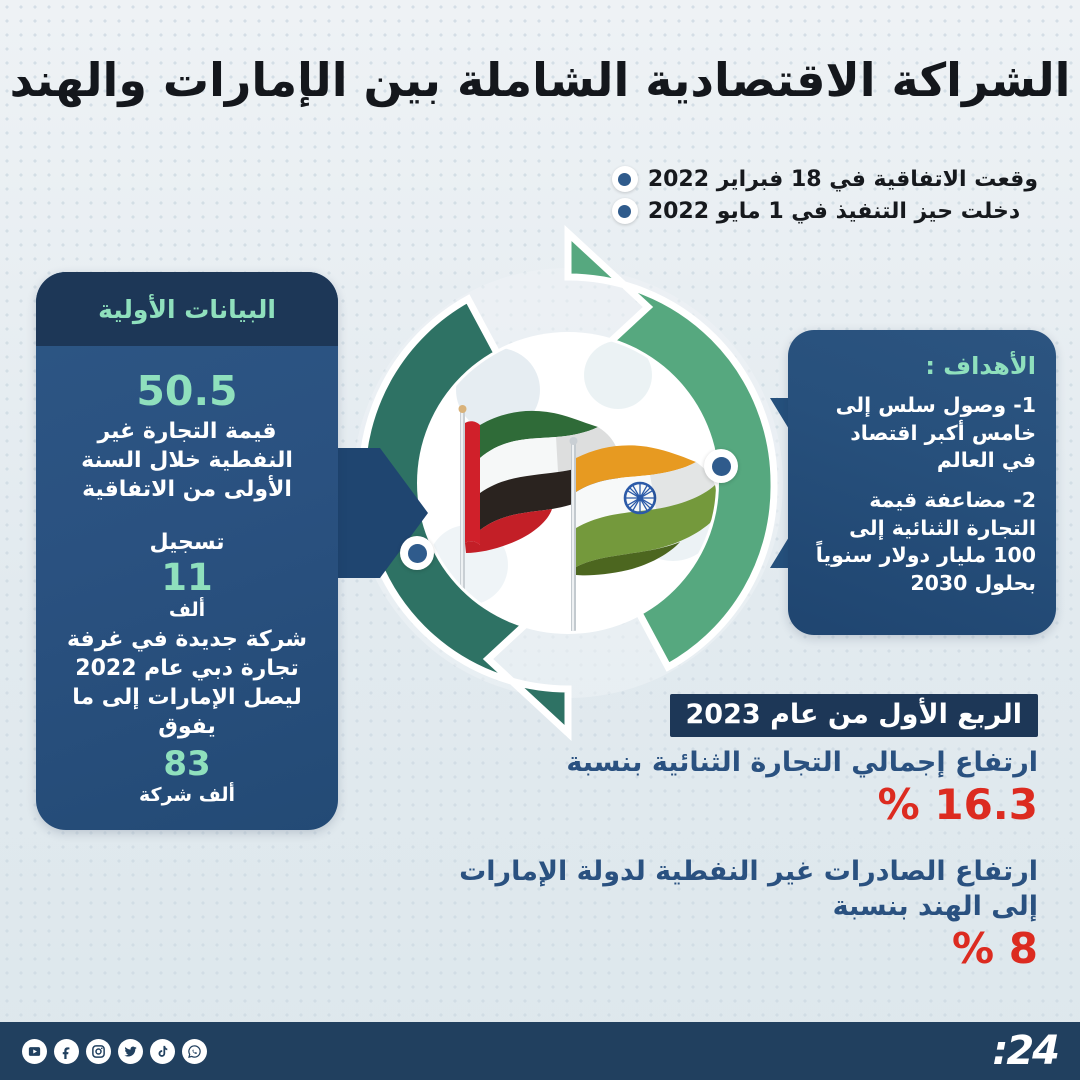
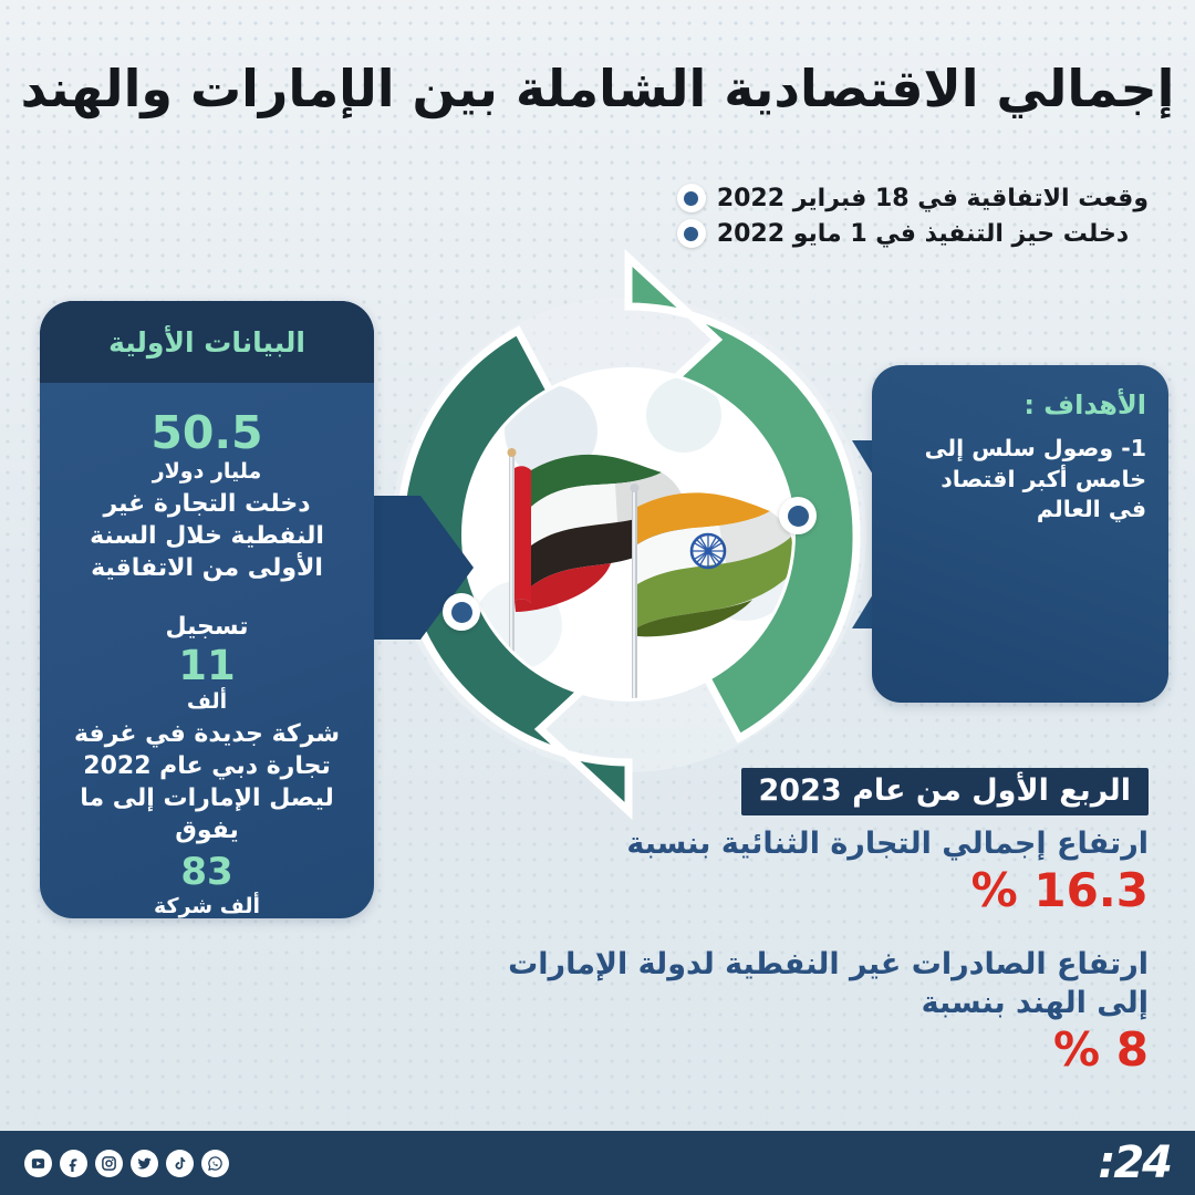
- الشراكة الاقتصادية الشاملة بين الإمارات والهند
+ إجمالي الاقتصادية الشاملة بين الإمارات والهند
  وقعت الاتفاقية في 18 فبراير 2022
  دخلت حيز التنفيذ في 1 مايو 2022
  البيانات الأولية
  50.5
+ مليار دولار
- قيمة التجارة غير النفطية خلال السنة الأولى من الاتفاقية
+ دخلت التجارة غير النفطية خلال السنة الأولى من الاتفاقية
  تسجيل
  11
  ألف
  شركة جديدة في غرفة تجارة دبي عام 2022 ليصل الإمارات إلى ما يفوق
  83
  ألف شركة
  الأهداف :
  1- وصول سلس إلى خامس أكبر اقتصاد في العالم
- 2- مضاعفة قيمة التجارة الثنائية إلى 100 مليار دولار سنوياً بحلول 2030
  الربع الأول من عام 2023
  ارتفاع إجمالي التجارة الثنائية بنسبة
  16.3 %
  ارتفاع الصادرات غير النفطية لدولة الإمارات إلى الهند بنسبة
  8 %
  :24
